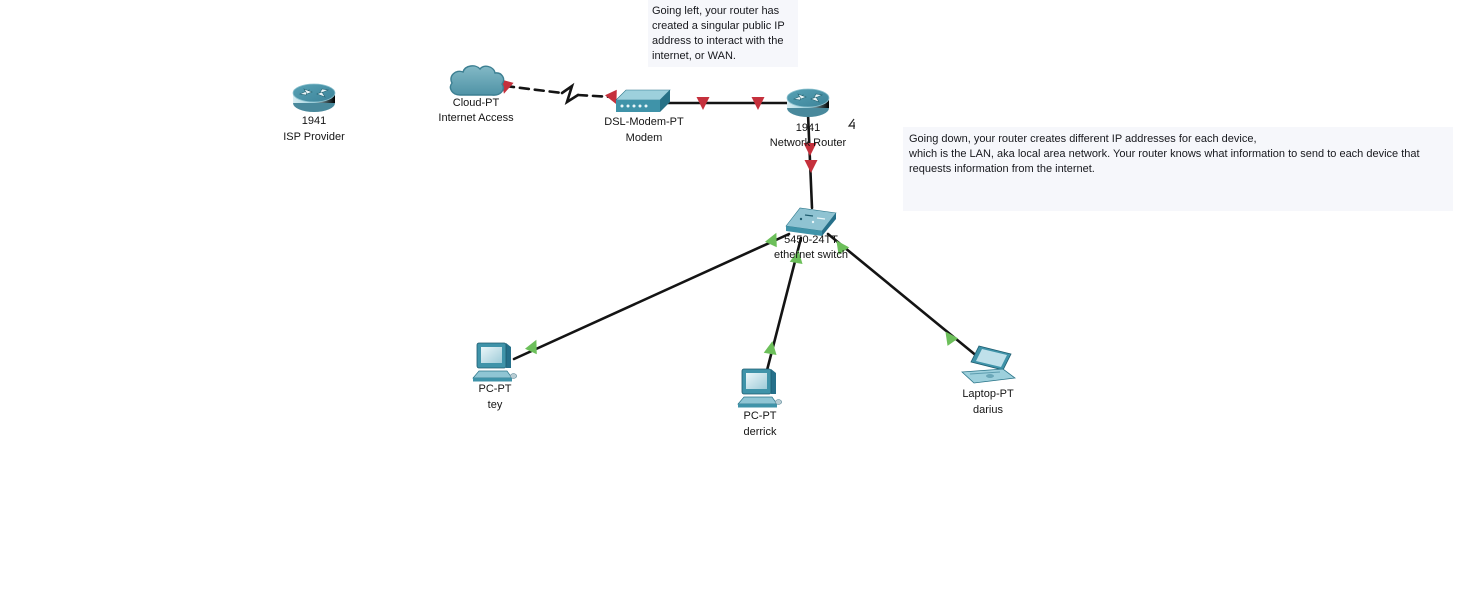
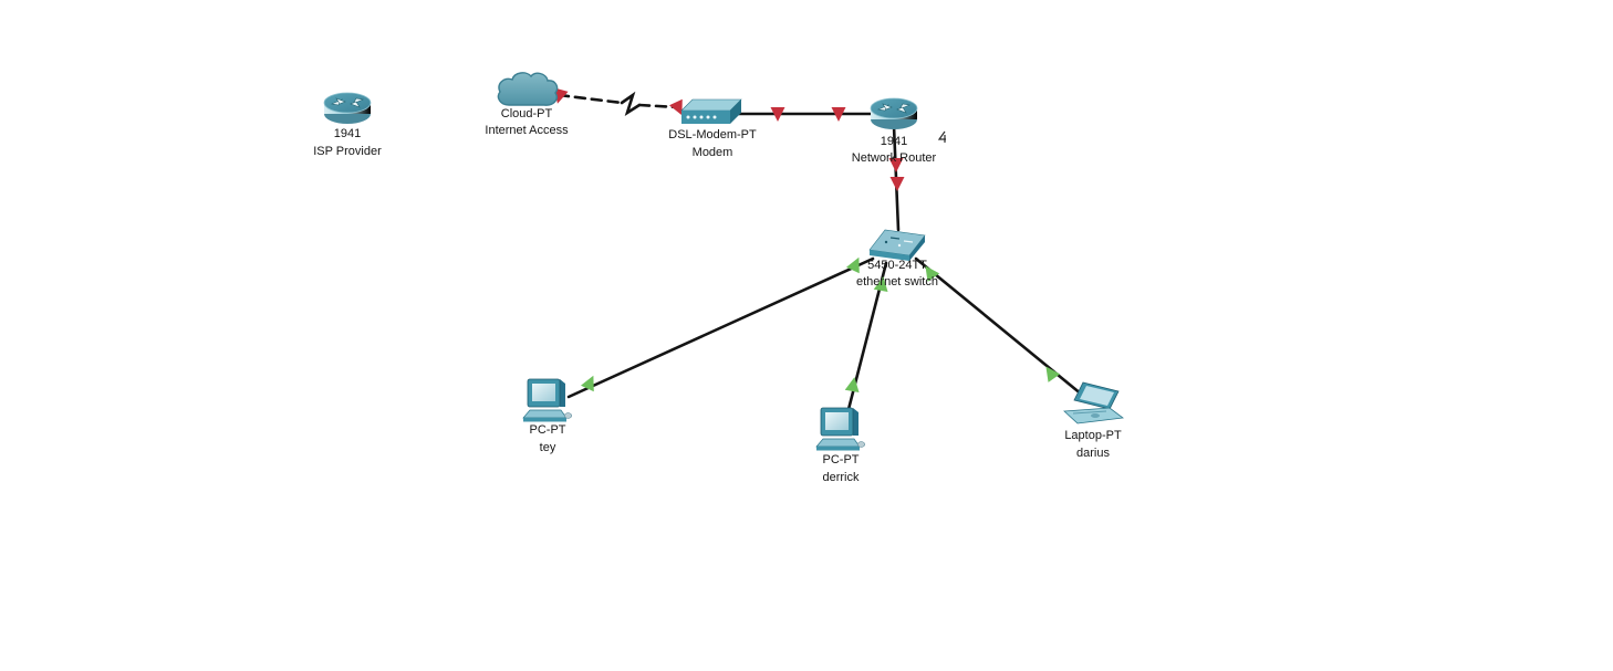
  1941
  ISP Provider
  Cloud-PT
  Internet Access
  DSL-Modem-PT
  Modem
  1941
  Network Router
  5450-24TT
  ethernet switch
  PC-PT
  tey
  PC-PT
  derrick
  Laptop-PT
  darius
- Going left, your router has
- created a singular public IP
- address to interact with the
- internet, or WAN.
- Going down, your router creates different IP addresses for each device,
- which is the LAN, aka local area network. Your router knows what information to send to each device that
- requests information from the internet.
